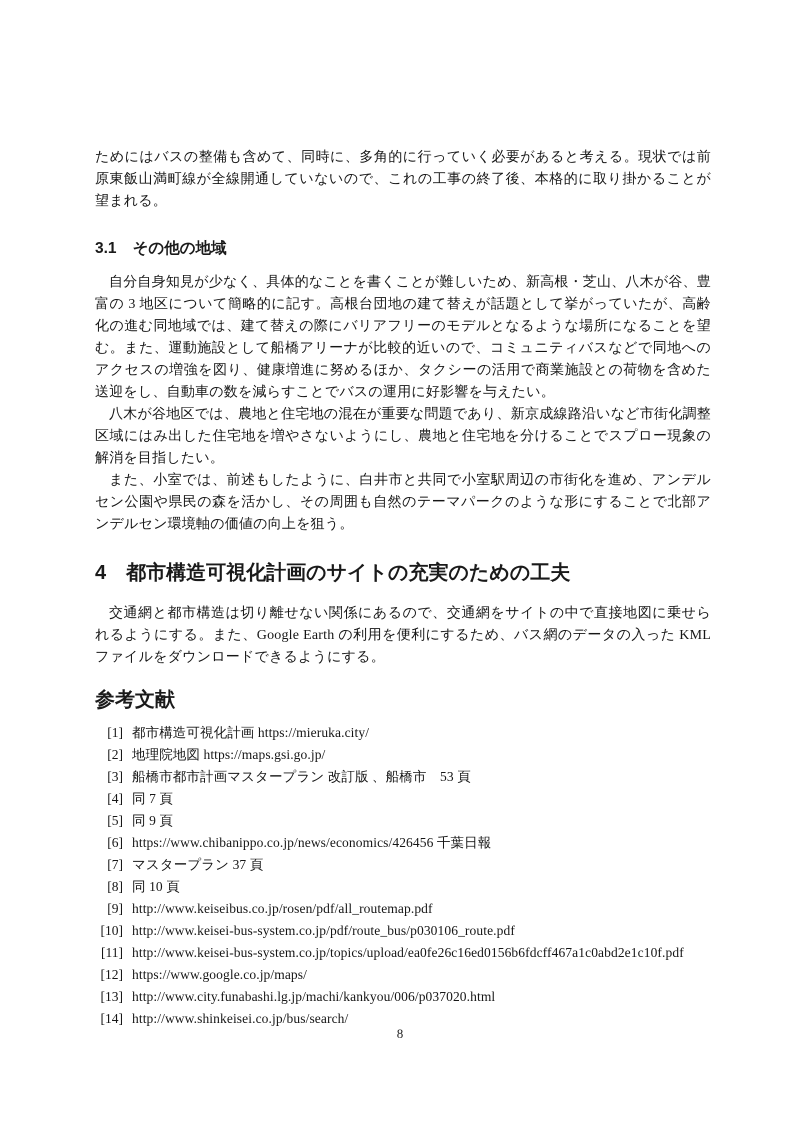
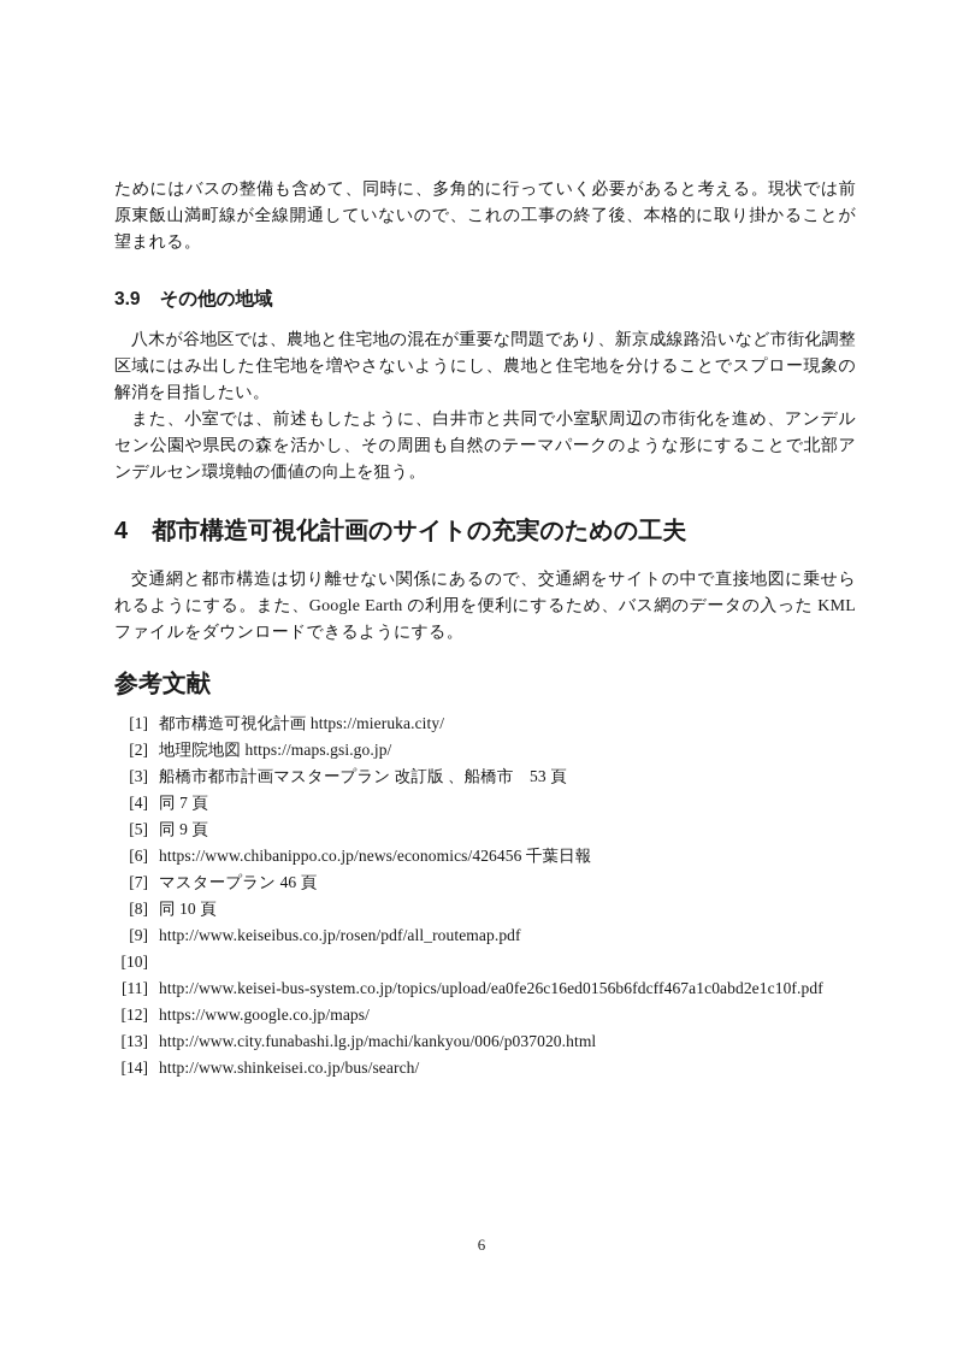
  ためにはバスの整備も含めて、同時に、多角的に行っていく必要があると考える。現状では前原東飯山満町線が全線開通していないので、これの工事の終了後、本格的に取り掛かることが望まれる。
- 3.1 その他の地域
+ 3.9 その他の地域
- 自分自身知見が少なく、具体的なことを書くことが難しいため、新高根・芝山、八木が谷、豊富の 3 地区について簡略的に記す。高根台団地の建て替えが話題として挙がっていたが、高齢化の進む同地域では、建て替えの際にバリアフリーのモデルとなるような場所になることを望む。また、運動施設として船橋アリーナが比較的近いので、コミュニティバスなどで同地へのアクセスの増強を図り、健康増進に努めるほか、タクシーの活用で商業施設との荷物を含めた送迎をし、自動車の数を減らすことでバスの運用に好影響を与えたい。
  八木が谷地区では、農地と住宅地の混在が重要な問題であり、新京成線路沿いなど市街化調整区域にはみ出した住宅地を増やさないようにし、農地と住宅地を分けることでスプロー現象の解消を目指したい。
  また、小室では、前述もしたように、白井市と共同で小室駅周辺の市街化を進め、アンデルセン公園や県民の森を活かし、その周囲も自然のテーマパークのような形にすることで北部アンデルセン環境軸の価値の向上を狙う。
  4 都市構造可視化計画のサイトの充実のための工夫
  交通網と都市構造は切り離せない関係にあるので、交通網をサイトの中で直接地図に乗せられるようにする。また、Google Earth の利用を便利にするため、バス網のデータの入った KML ファイルをダウンロードできるようにする。
  参考文献
  [1]
  都市構造可視化計画 https://mieruka.city/
  [2]
  地理院地図 https://maps.gsi.go.jp/
  [3]
  船橋市都市計画マスタープラン 改訂版 、船橋市 53 頁
  [4]
  同 7 頁
  [5]
  同 9 頁
  [6]
  https://www.chibanippo.co.jp/news/economics/426456 千葉日報
  [7]
- マスタープラン 37 頁
+ マスタープラン 46 頁
  [8]
  同 10 頁
  [9]
  http://www.keiseibus.co.jp/rosen/pdf/all_routemap.pdf
  [10]
- http://www.keisei-bus-system.co.jp/pdf/route_bus/p030106_route.pdf
  [11]
  http://www.keisei-bus-system.co.jp/topics/upload/ea0fe26c16ed0156b6fdcff467a1c0abd2e1c10f.pdf
  [12]
  https://www.google.co.jp/maps/
  [13]
  http://www.city.funabashi.lg.jp/machi/kankyou/006/p037020.html
  [14]
  http://www.shinkeisei.co.jp/bus/search/
- 8
+ 6
